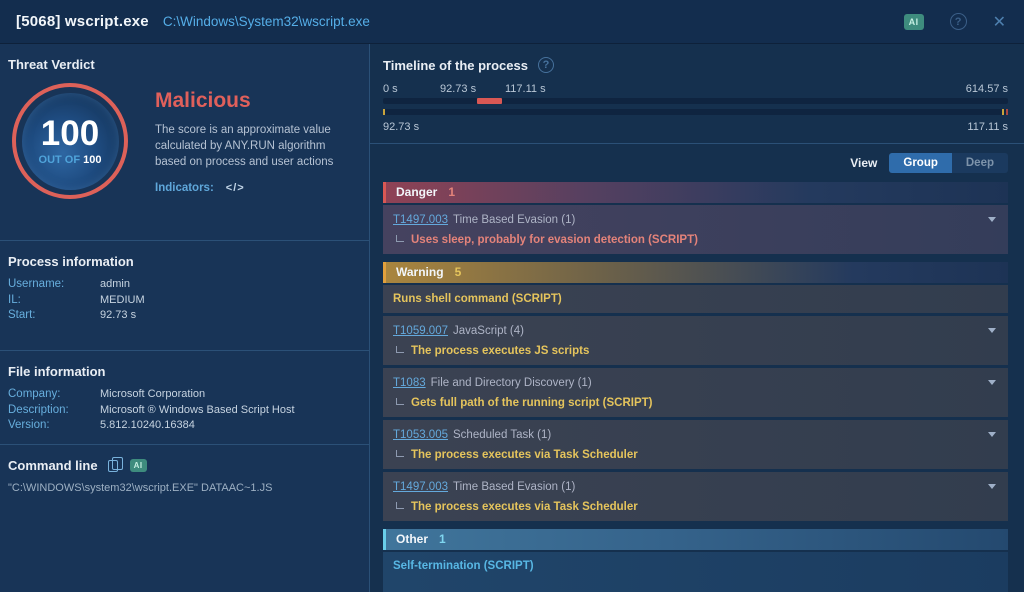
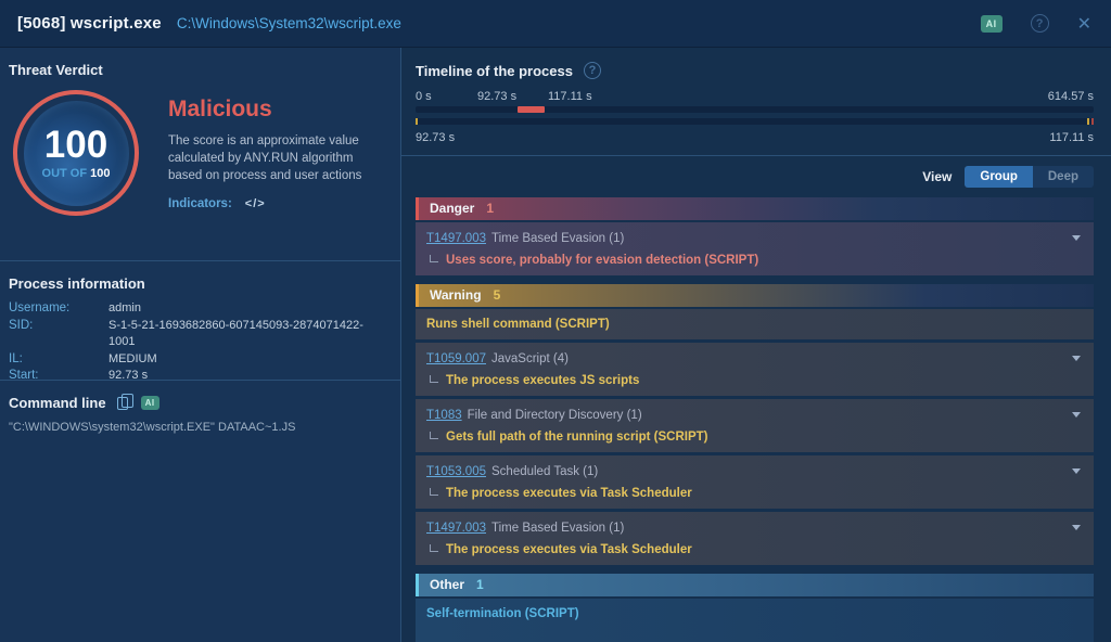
  [5068] wscript.exe
  C:\Windows\System32\wscript.exe
  AI
  ?
  ✕
  Threat Verdict
  100
  OUT OF 100
  Malicious
  The score is an approximate value calculated by ANY.RUN algorithm based on process and user actions
  Indicators:
  </>
  Process information
  Username:
  admin
+ SID:
+ S-1-5-21-1693682860-607145093-2874071422-1001
  IL:
  MEDIUM
  Start:
  92.73 s
- File information
- Company:
- Microsoft Corporation
- Description:
- Microsoft ® Windows Based Script Host
- Version:
- 5.812.10240.16384
  Command line
  AI
  "C:\WINDOWS\system32\wscript.EXE" DATAAC~1.JS
  Timeline of the process
  ?
  0 s
  92.73 s
  117.11 s
  614.57 s
  92.73 s
  117.11 s
  View
  Group
  Deep
  Danger
  1
  T1497.003
  Time Based Evasion (1)
- Uses sleep, probably for evasion detection (SCRIPT)
+ Uses score, probably for evasion detection (SCRIPT)
  Warning
  5
  Runs shell command (SCRIPT)
  T1059.007
  JavaScript (4)
  The process executes JS scripts
  T1083
  File and Directory Discovery (1)
  Gets full path of the running script (SCRIPT)
  T1053.005
  Scheduled Task (1)
  The process executes via Task Scheduler
  T1497.003
  Time Based Evasion (1)
  The process executes via Task Scheduler
  Other
  1
  Self-termination (SCRIPT)
